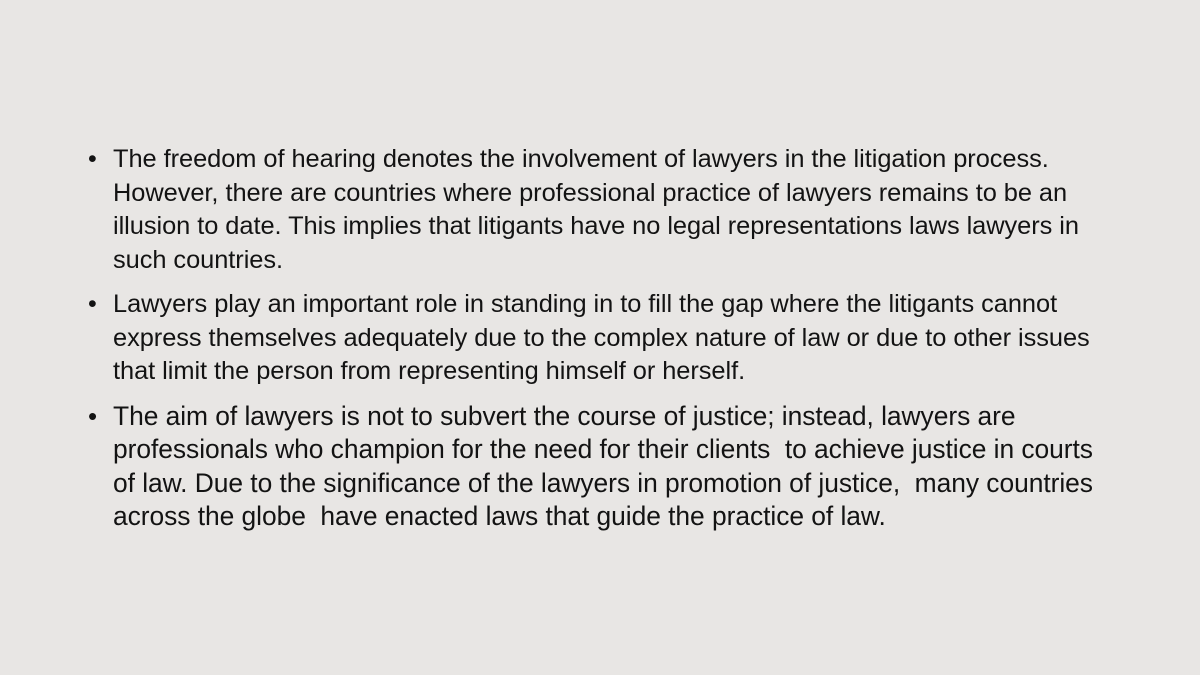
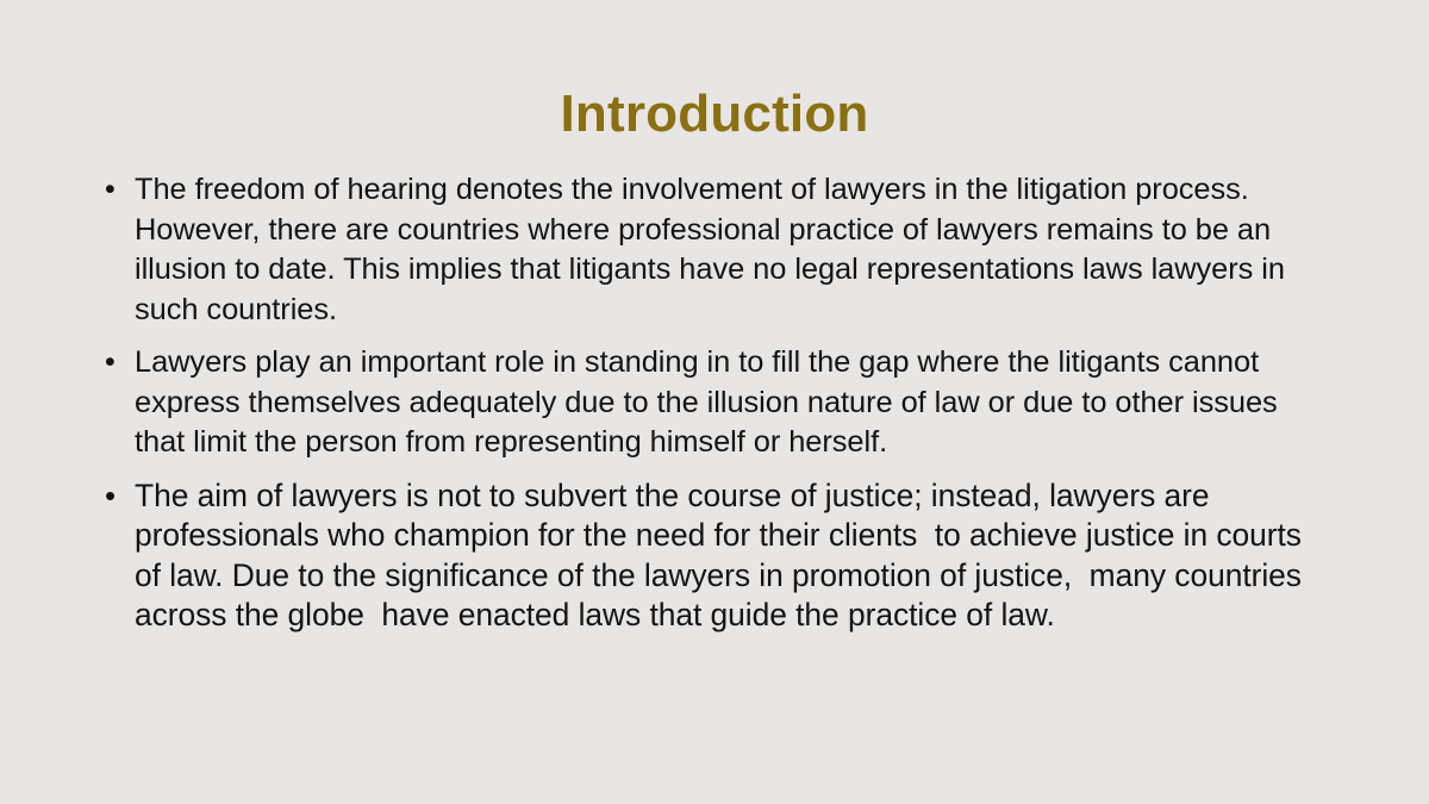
+ Introduction
  •
  The freedom of hearing denotes the involvement of lawyers in the litigation process. However, there are countries where professional practice of lawyers remains to be an illusion to date. This implies that litigants have no legal representations laws lawyers in such countries.
  •
- Lawyers play an important role in standing in to fill the gap where the litigants cannot express themselves adequately due to the complex nature of law or due to other issues that limit the person from representing himself or herself.
+ Lawyers play an important role in standing in to fill the gap where the litigants cannot express themselves adequately due to the illusion nature of law or due to other issues that limit the person from representing himself or herself.
  •
  The aim of lawyers is not to subvert the course of justice; instead, lawyers are professionals who champion for the need for their clients to achieve justice in courts of law. Due to the significance of the lawyers in promotion of justice, many countries across the globe have enacted laws that guide the practice of law.
